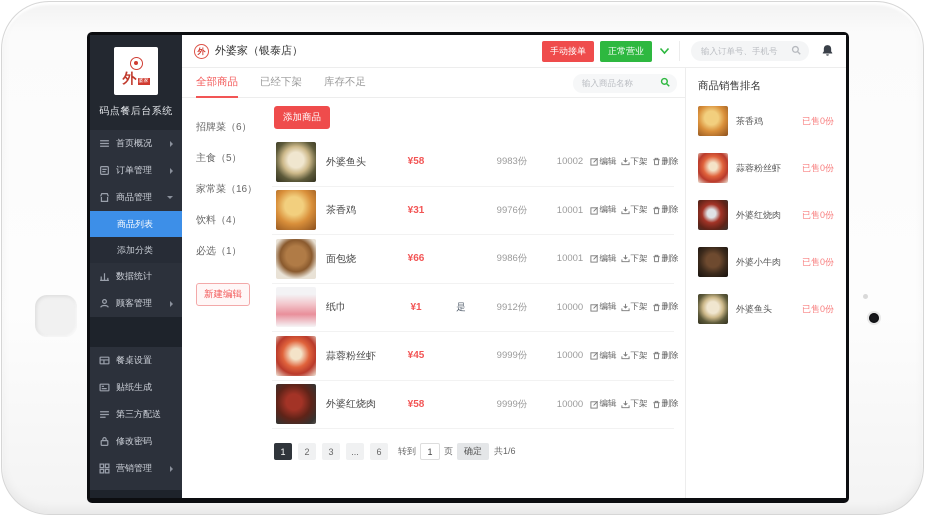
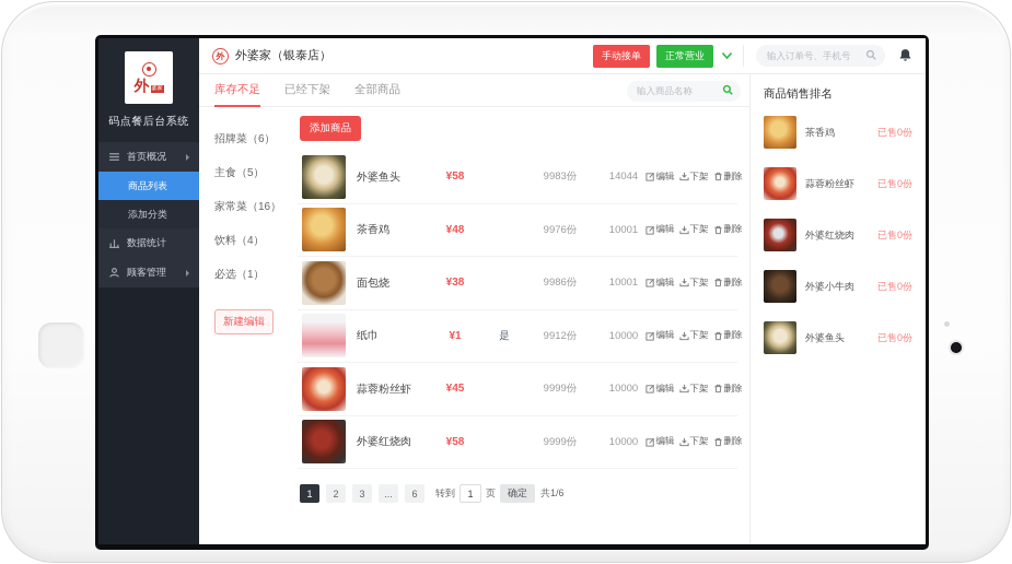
  外
  码点餐后台系统
  首页概况
- 订单管理
- 商品管理
  商品列表
  添加分类
  数据统计
  顾客管理
- 餐桌设置
- 贴纸生成
- 第三方配送
- 修改密码
- 营销管理
  外
  外婆家（银泰店）
  手动接单
  正常营业
  输入订单号、手机号
- 全部商品
+ 库存不足
  已经下架
- 库存不足
+ 全部商品
  输入商品名称
  招牌菜（6）
  主食（5）
  家常菜（16）
  饮料（4）
  必选（1）
  新建编辑
  添加商品
  外婆鱼头
  ¥58
  9983份
- 10002
+ 14044
  编辑
  下架
  删除
  茶香鸡
- ¥31
+ ¥48
  9976份
  10001
  编辑
  下架
  删除
  面包烧
- ¥66
+ ¥38
  9986份
  10001
  编辑
  下架
  删除
  纸巾
  ¥1
  是
  9912份
  10000
  编辑
  下架
  删除
  蒜蓉粉丝虾
  ¥45
  9999份
  10000
  编辑
  下架
  删除
  外婆红烧肉
  ¥58
  9999份
  10000
  编辑
  下架
  删除
  1
  2
  3
  ...
  6
  转到
  1
  页
  确定
  共1/6
  商品销售排名
  茶香鸡
  已售0份
  蒜蓉粉丝虾
  已售0份
  外婆红烧肉
  已售0份
  外婆小牛肉
  已售0份
  外婆鱼头
  已售0份
